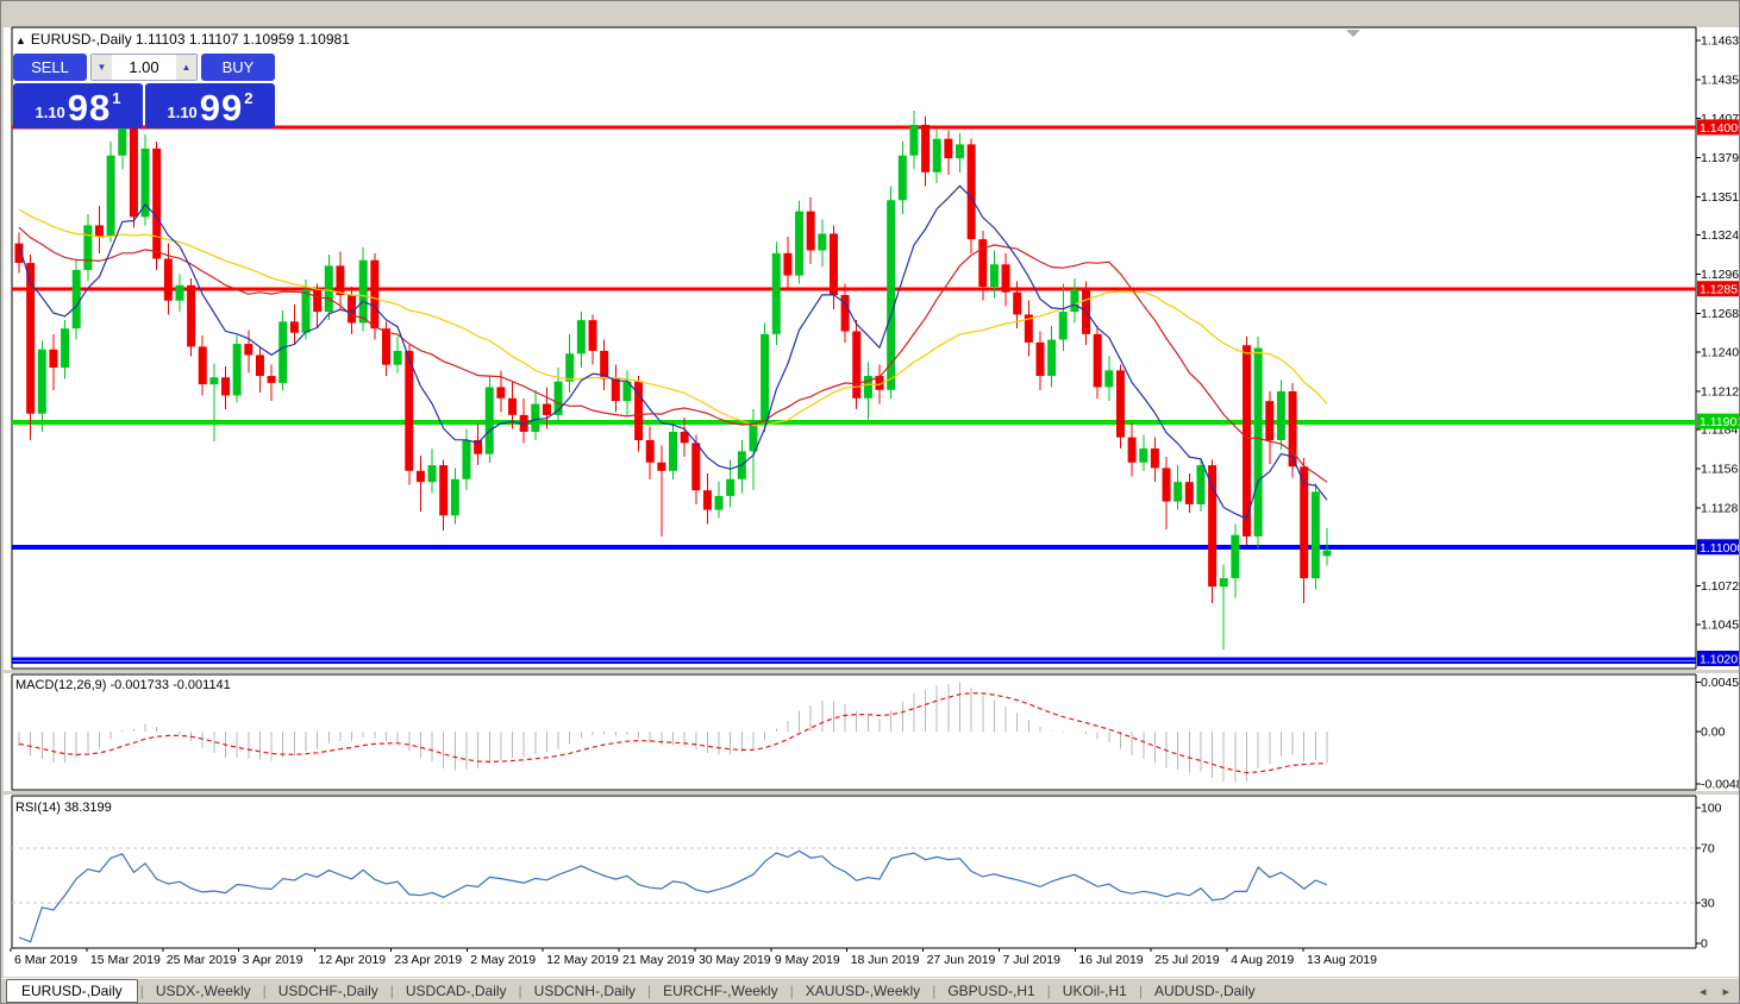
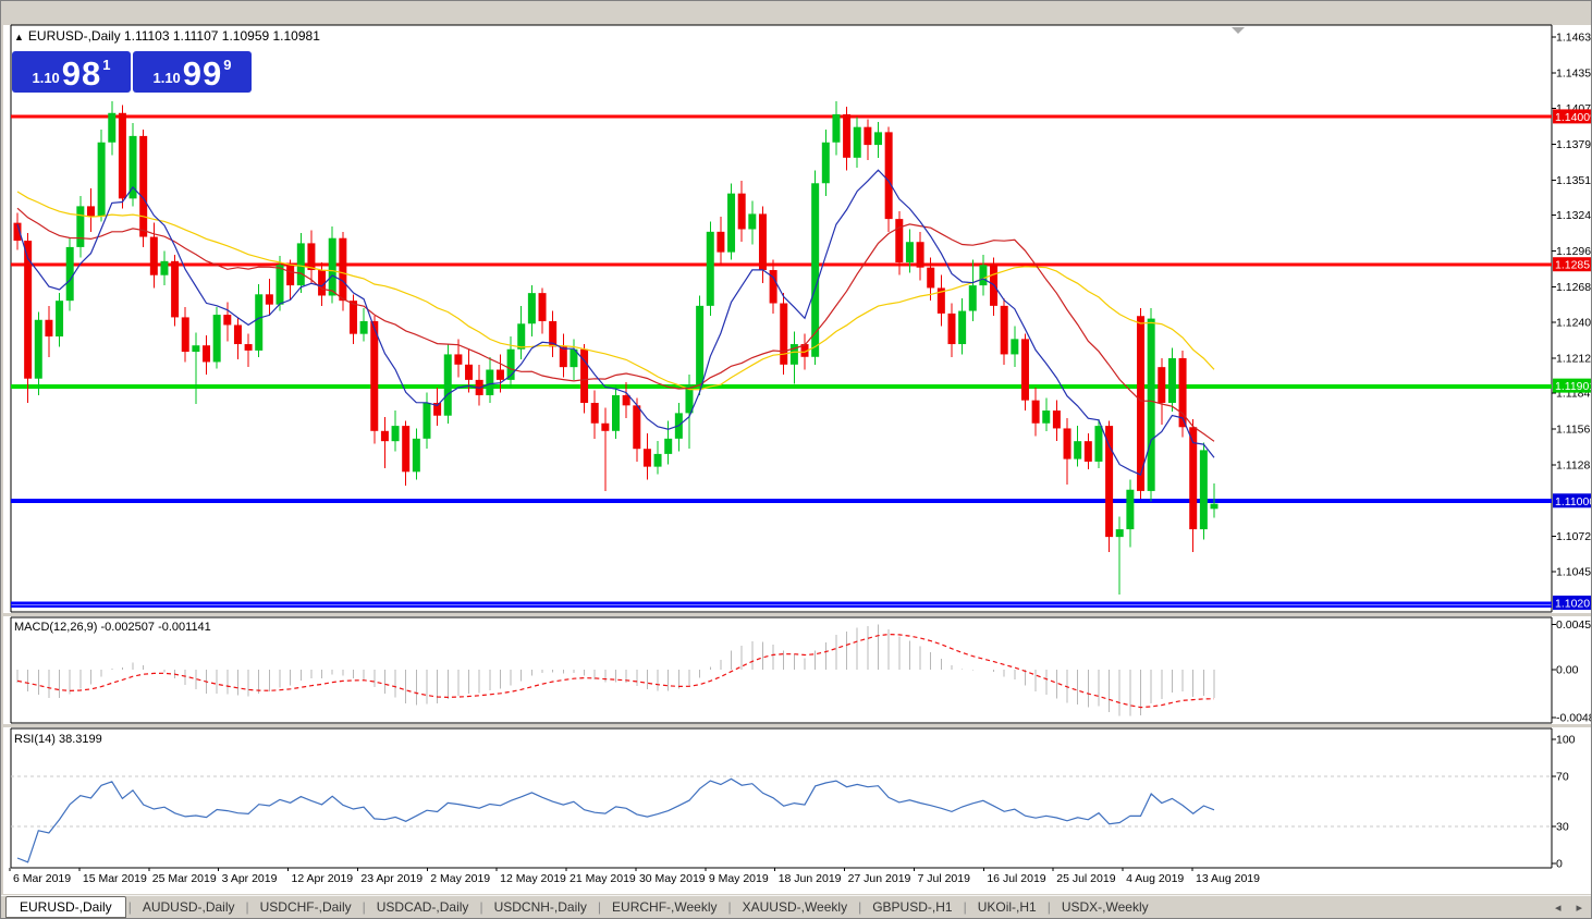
  1.1463
  1.1435
  1.1407
  1.1379
  1.1351
  1.1324
  1.1296
  1.1268
  1.1240
  1.1212
  1.1184
  1.1156
  1.1128
  1.1072
  1.1045
  1.1400
  1.1285
  1.1190
  1.1100
  1.1020
  0.0045
  0.00
  100
  70
  30
  0
  6 Mar 2019
  15 Mar 2019
  25 Mar 2019
  3 Apr 2019
  12 Apr 2019
  23 Apr 2019
  2 May 2019
  12 May 2019
  21 May 2019
  30 May 2019
  9 May 2019
  18 Jun 2019
  27 Jun 2019
  7 Jul 2019
  16 Jul 2019
  25 Jul 2019
  4 Aug 2019
  13 Aug 2019
  ▲ EURUSD-,Daily 1.11103 1.11107 1.10959 1.10981
- SELL
- ▼
- 1.00
- ▲
- BUY
  1.10
  98
  1
  1.10
  99
- 2
+ 9
- MACD(12,26,9) -0.001733 -0.001141
+ MACD(12,26,9) -0.002507 -0.001141
  RSI(14) 38.3199
  EURUSD-,Daily
  |
- USDX-,Weekly
+ AUDUSD-,Daily
  |
  USDCHF-,Daily
  |
  USDCAD-,Daily
  |
  USDCNH-,Daily
  |
  EURCHF-,Weekly
  |
  XAUUSD-,Weekly
  |
  GBPUSD-,H1
  |
  UKOil-,H1
  |
- AUDUSD-,Daily
+ USDX-,Weekly
  ◂
  ▸
